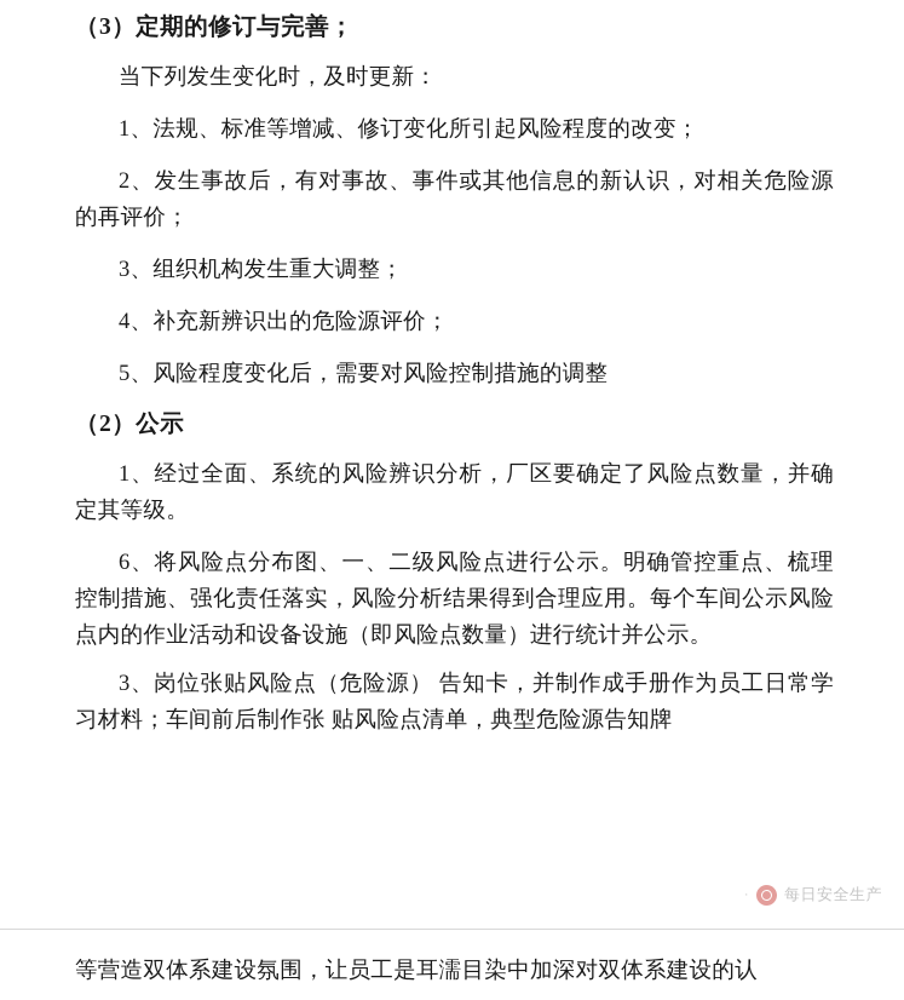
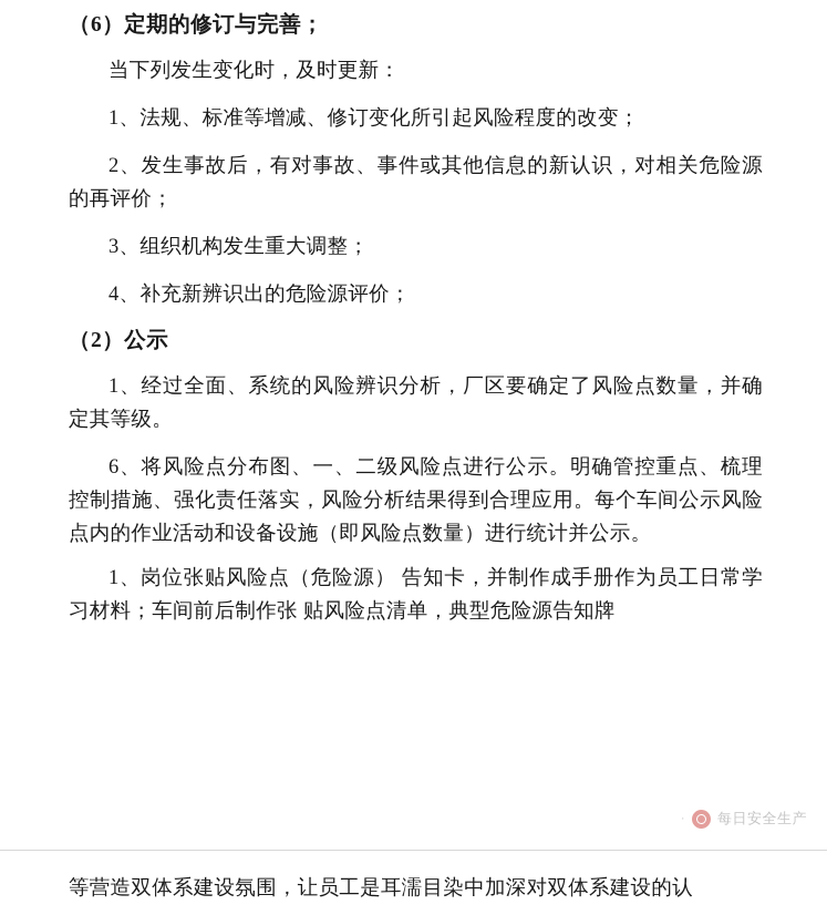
- （3）定期的修订与完善；
+ （6）定期的修订与完善；
  当下列发生变化时，及时更新：
  1、法规、标准等增减、修订变化所引起风险程度的改变；
  2、发生事故后，有对事故、事件或其他信息的新认识，对相关危险源的再评价；
  3、组织机构发生重大调整；
  4、补充新辨识出的危险源评价；
- 5、风险程度变化后，需要对风险控制措施的调整
  （2）公示
  1、经过全面、系统的风险辨识分析，厂区要确定了风险点数量，并确定其等级。
  6、将风险点分布图、一、二级风险点进行公示。明确管控重点、梳理控制措施、强化责任落实，风险分析结果得到合理应用。每个车间公示风险点内的作业活动和设备设施（即风险点数量）进行统计并公示。
- 3、岗位张贴风险点（危险源） 告知卡，并制作成手册作为员工日常学习材料；车间前后制作张 贴风险点清单，典型危险源告知牌
+ 1、岗位张贴风险点（危险源） 告知卡，并制作成手册作为员工日常学习材料；车间前后制作张 贴风险点清单，典型危险源告知牌
  ·
  每日安全生产
  等营造双体系建设氛围，让员工是耳濡目染中加深对双体系建设的认
